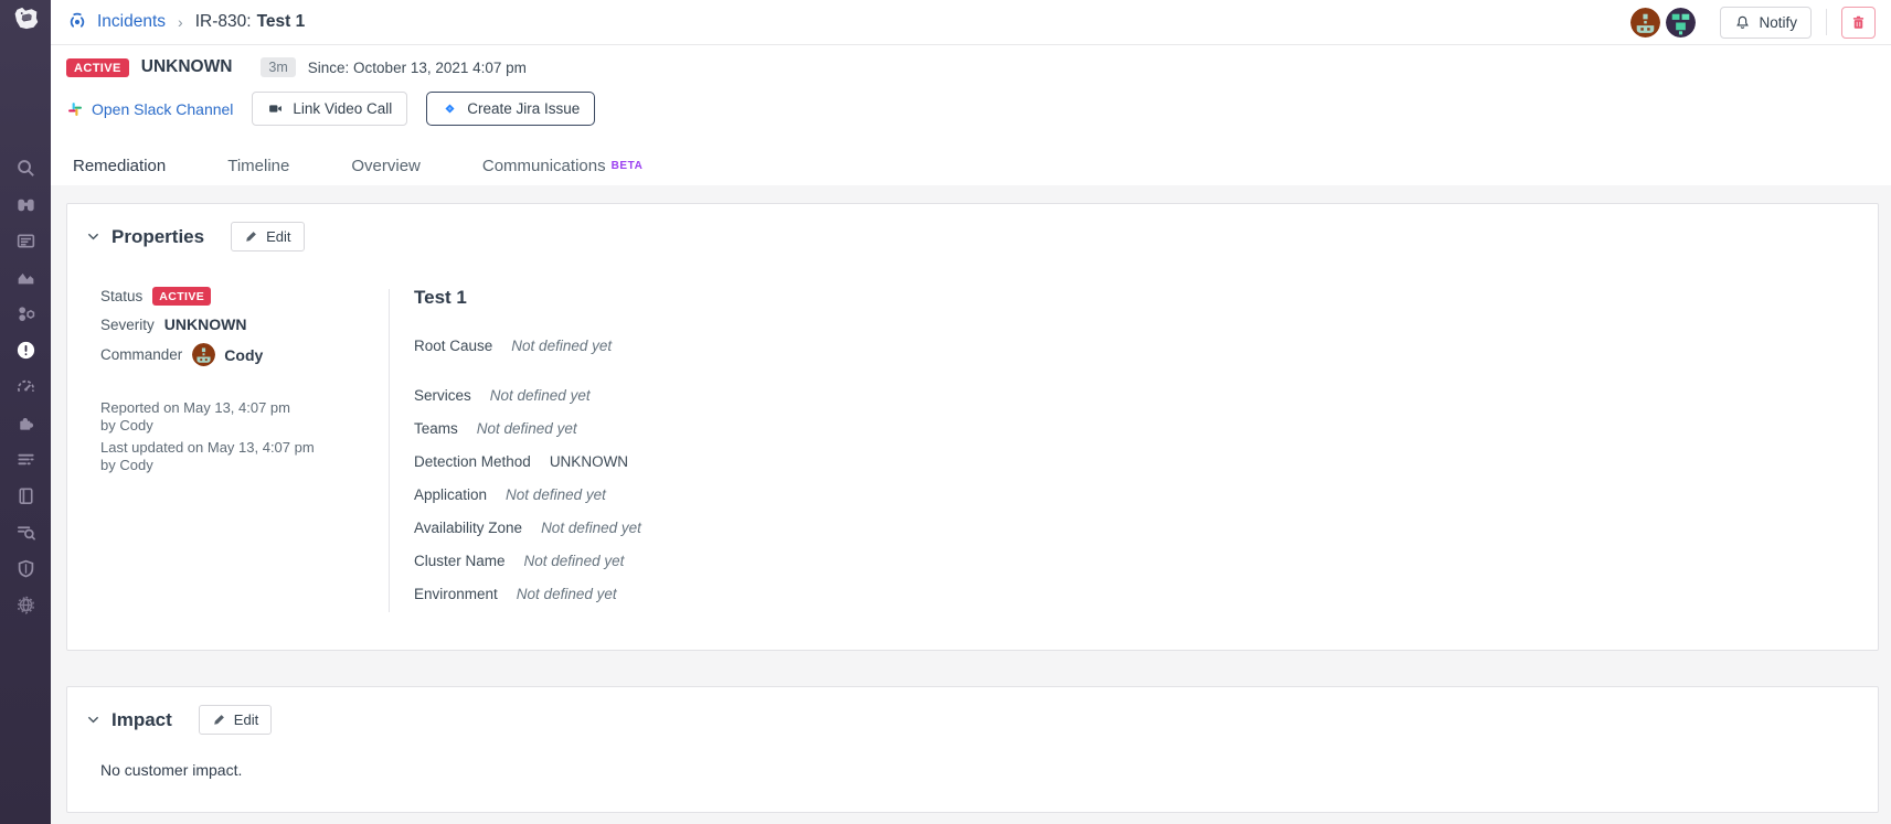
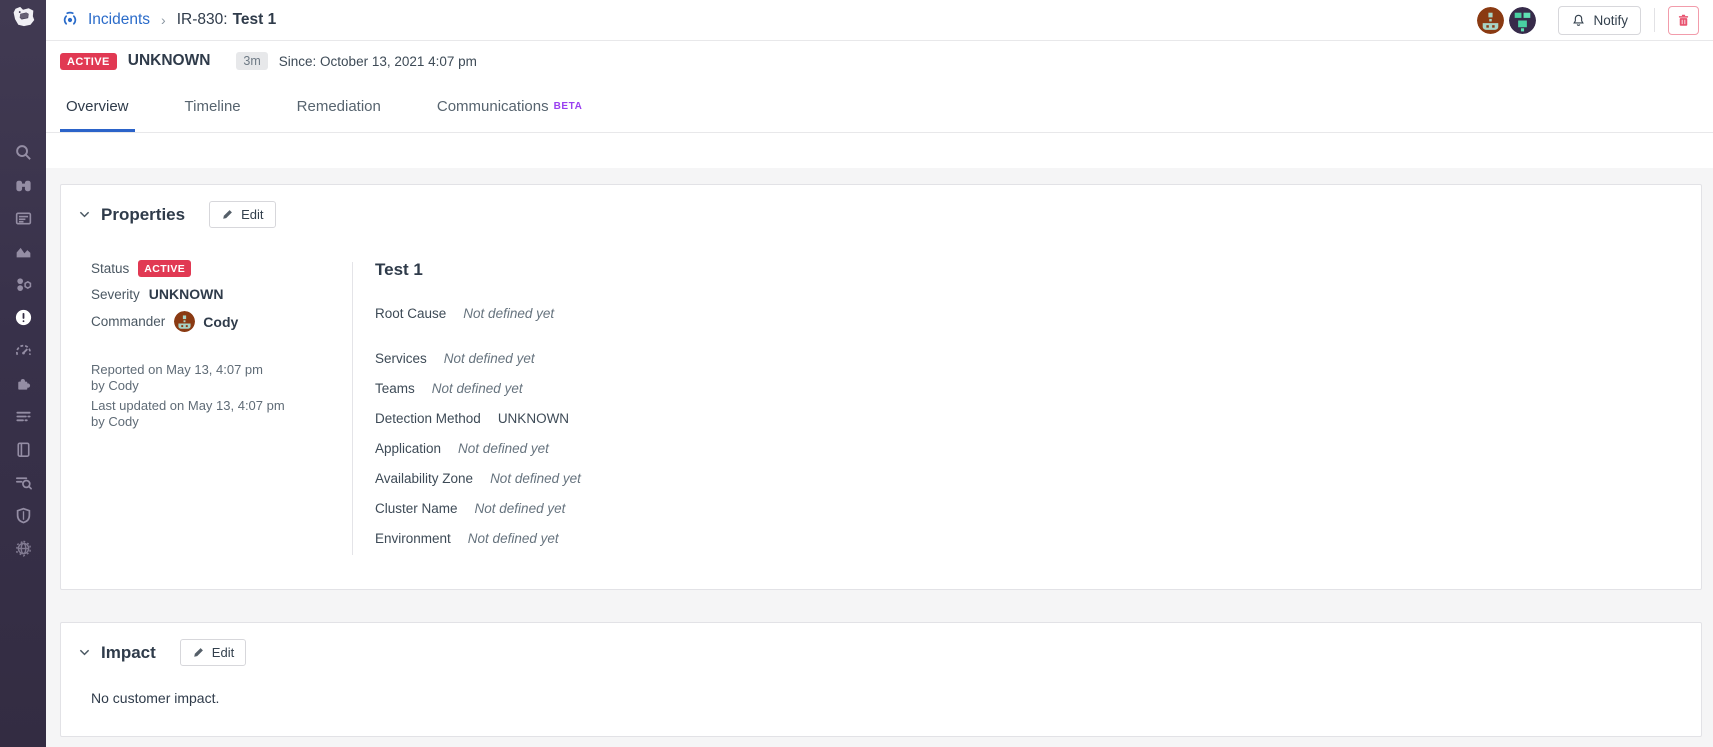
  Incidents
  ›
  IR-830:
  Test 1
  Notify
  ACTIVE
  UNKNOWN
  3m
  Since: October 13, 2021 4:07 pm
- Open Slack Channel
- Link Video Call
- Create Jira Issue
- Remediation
+ Overview
  Timeline
- Overview
+ Remediation
  Communications
  BETA
  Properties
  Edit
  Status
  ACTIVE
  Severity
  UNKNOWN
  Commander
  Cody
  Reported on May 13, 4:07 pm
  by Cody
  Last updated on May 13, 4:07 pm
  by Cody
  Test 1
  Root Cause
  Not defined yet
  Services
  Not defined yet
  Teams
  Not defined yet
  Detection Method
  UNKNOWN
  Application
  Not defined yet
  Availability Zone
  Not defined yet
  Cluster Name
  Not defined yet
  Environment
  Not defined yet
  Impact
  Edit
  No customer impact.
